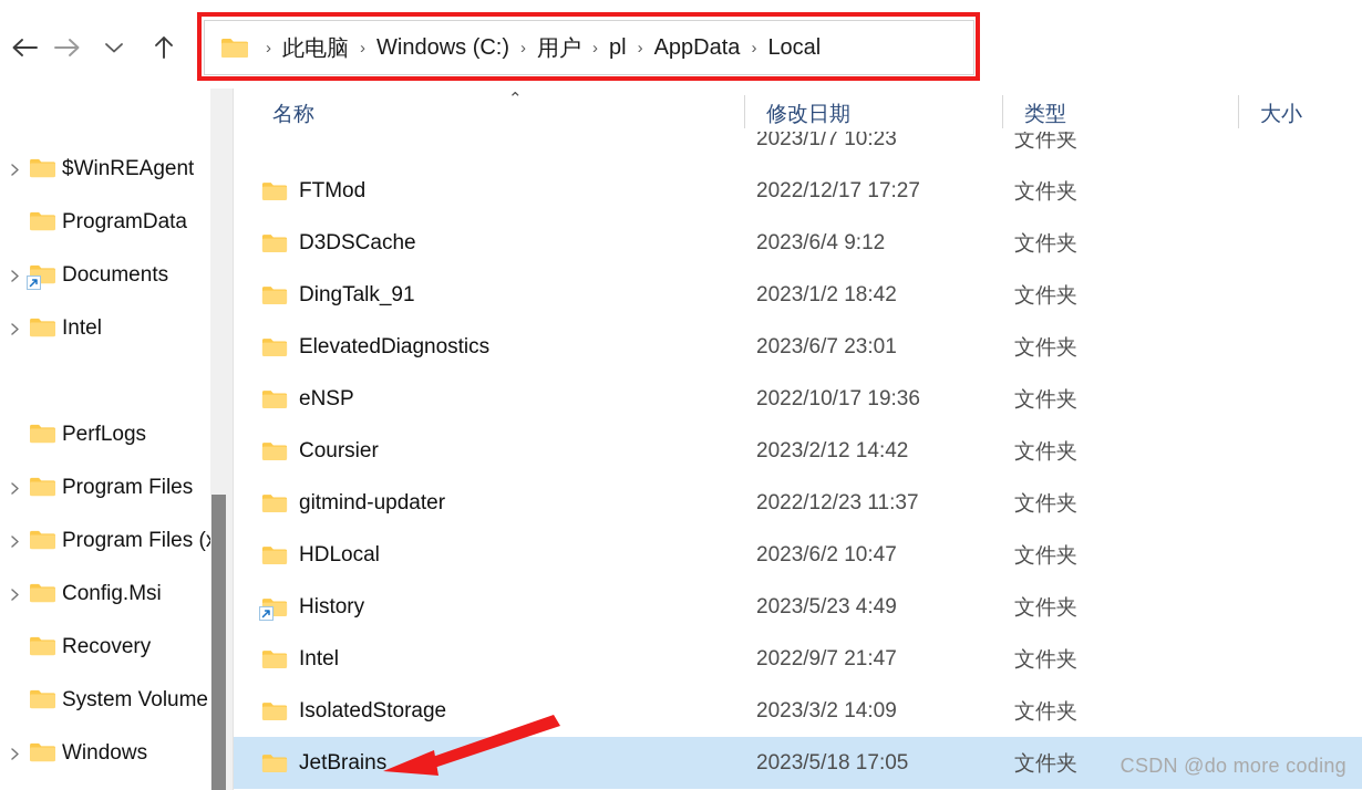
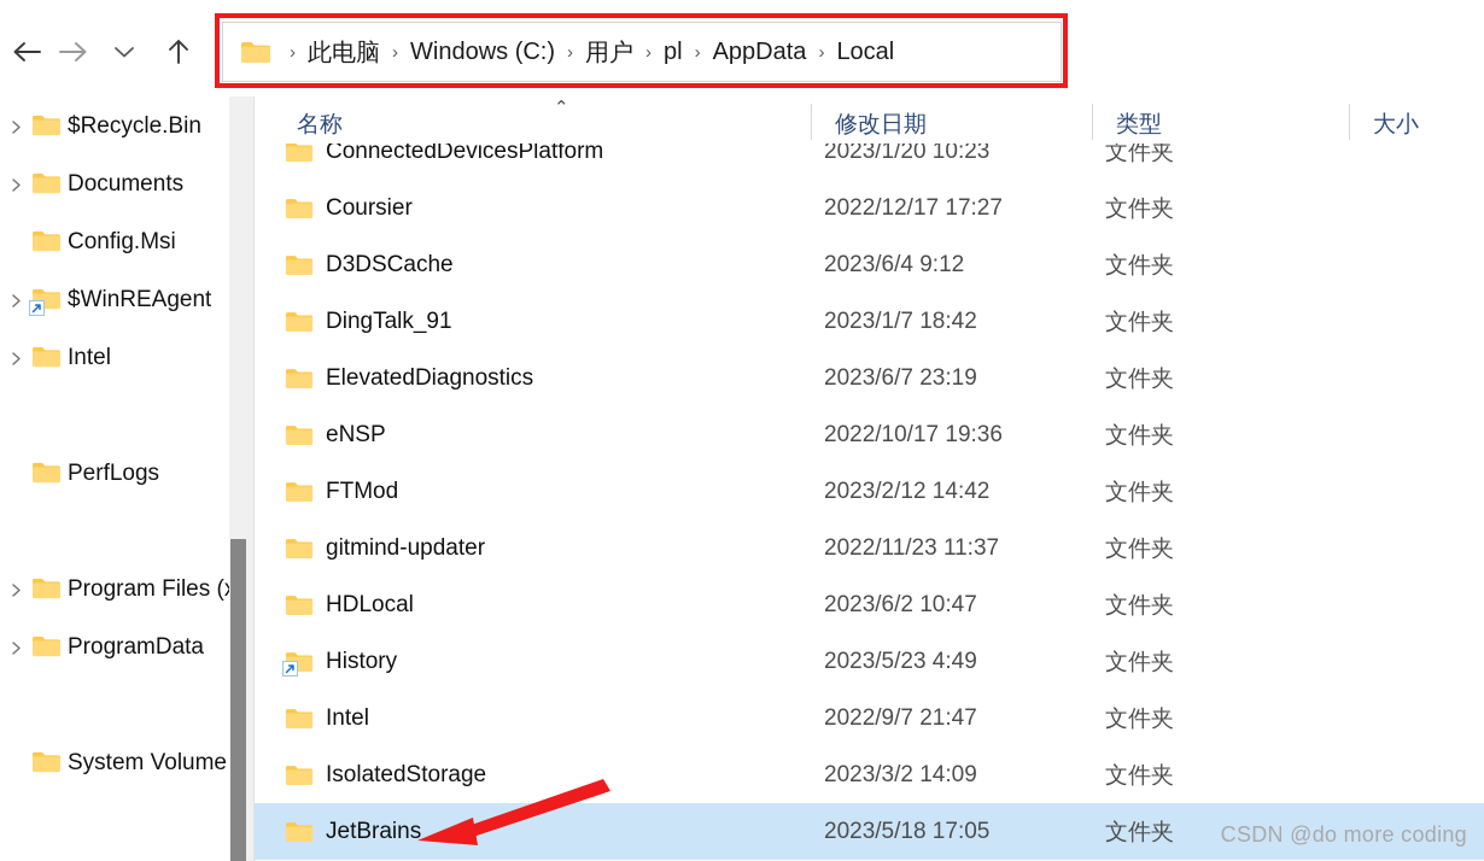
  ›
  此电脑
  ›
  Windows (C:)
  ›
  用户
  ›
  pl
  ›
  AppData
  ›
  Local
+ $Recycle.Bin
- $WinREAgent
+ Documents
- ProgramData
+ Config.Msi
- Documents
+ $WinREAgent
  Intel
  PerfLogs
- Program Files
  Program Files (
- Config.Msi
+ ProgramData
- Recovery
- Windows
  名称
  修改日期
  类型
  大小
  ⌃
+ ConnectedDevicesPlatform
- 2023/1/7 10:23
+ 2023/1/20 10:23
  文件夹
- FTMod
+ Coursier
  2022/12/17 17:27
  文件夹
  D3DSCache
  2023/6/4 9:12
  文件夹
  DingTalk_91
- 2023/1/2 18:42
+ 2023/1/7 18:42
  文件夹
  ElevatedDiagnostics
- 2023/6/7 23:01
+ 2023/6/7 23:19
  文件夹
  eNSP
  2022/10/17 19:36
  文件夹
- Coursier
+ FTMod
  2023/2/12 14:42
  文件夹
  gitmind-updater
- 2022/12/23 11:37
+ 2022/11/23 11:37
  文件夹
  HDLocal
  2023/6/2 10:47
  文件夹
  History
  2023/5/23 4:49
  文件夹
  Intel
  2022/9/7 21:47
  文件夹
  IsolatedStorage
  2023/3/2 14:09
  文件夹
  JetBrains
  2023/5/18 17:05
  文件夹
  CSDN @do more coding
